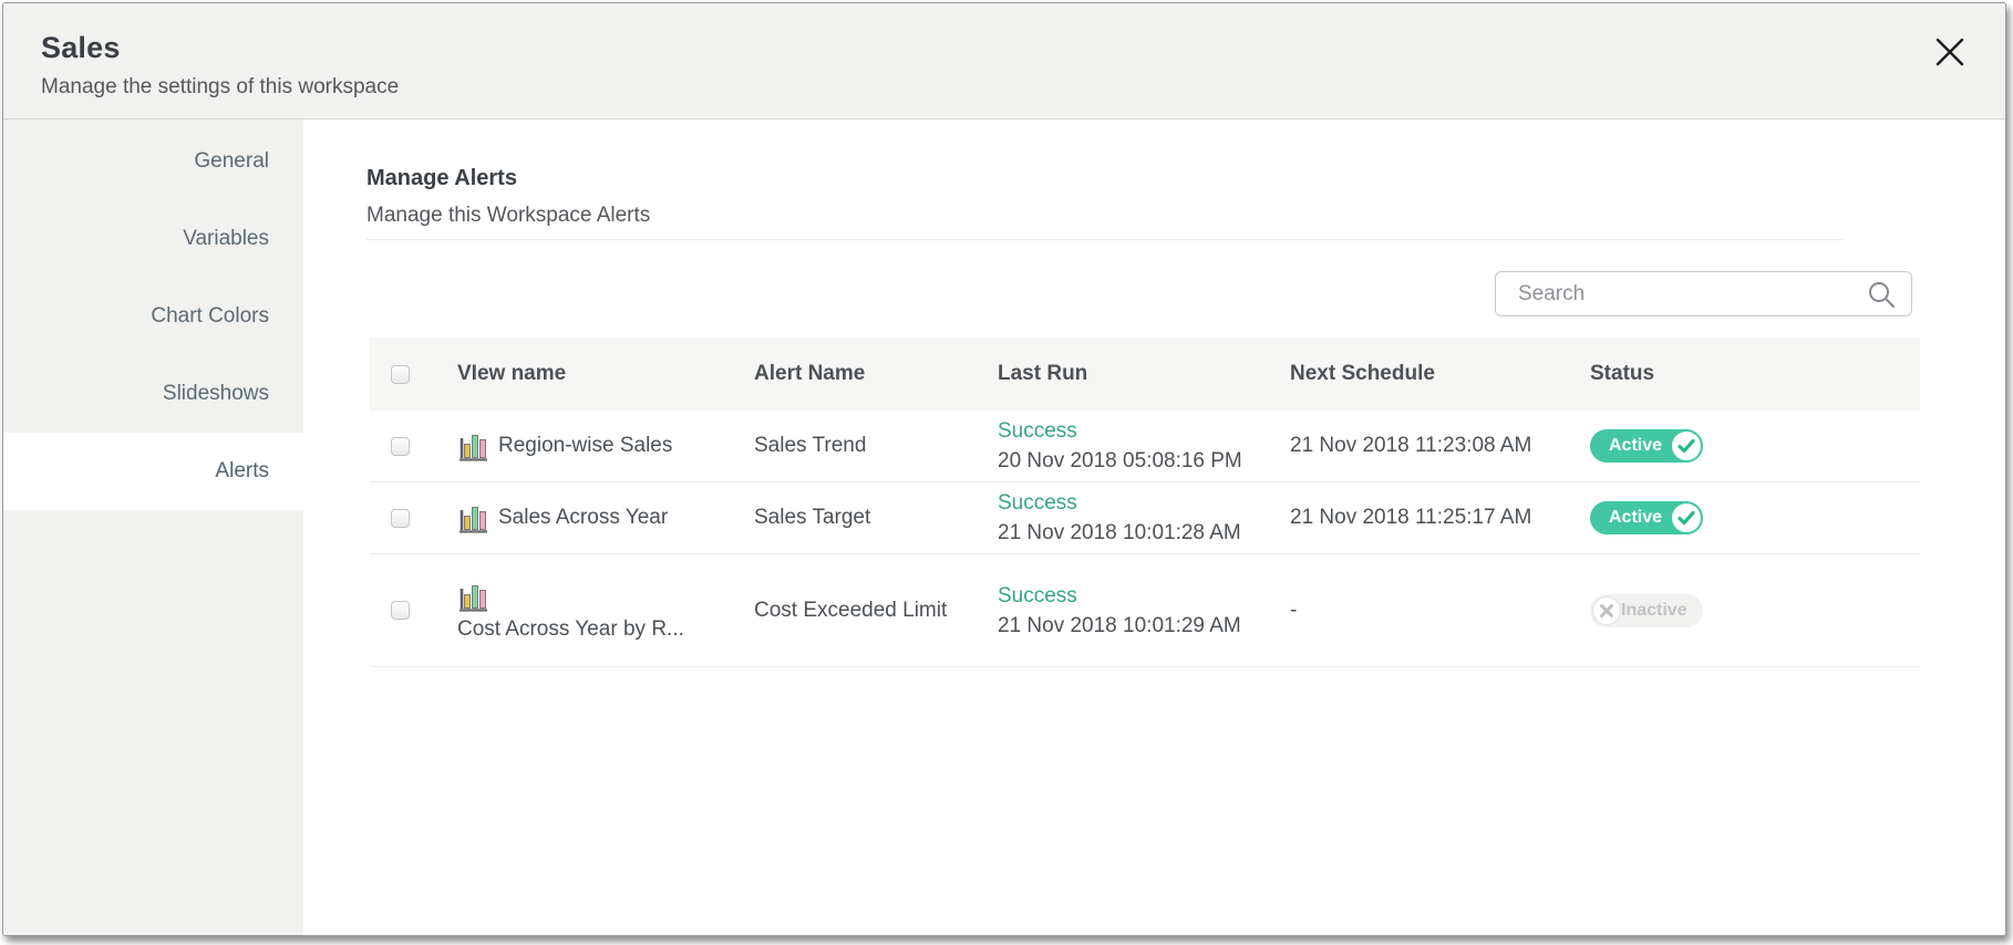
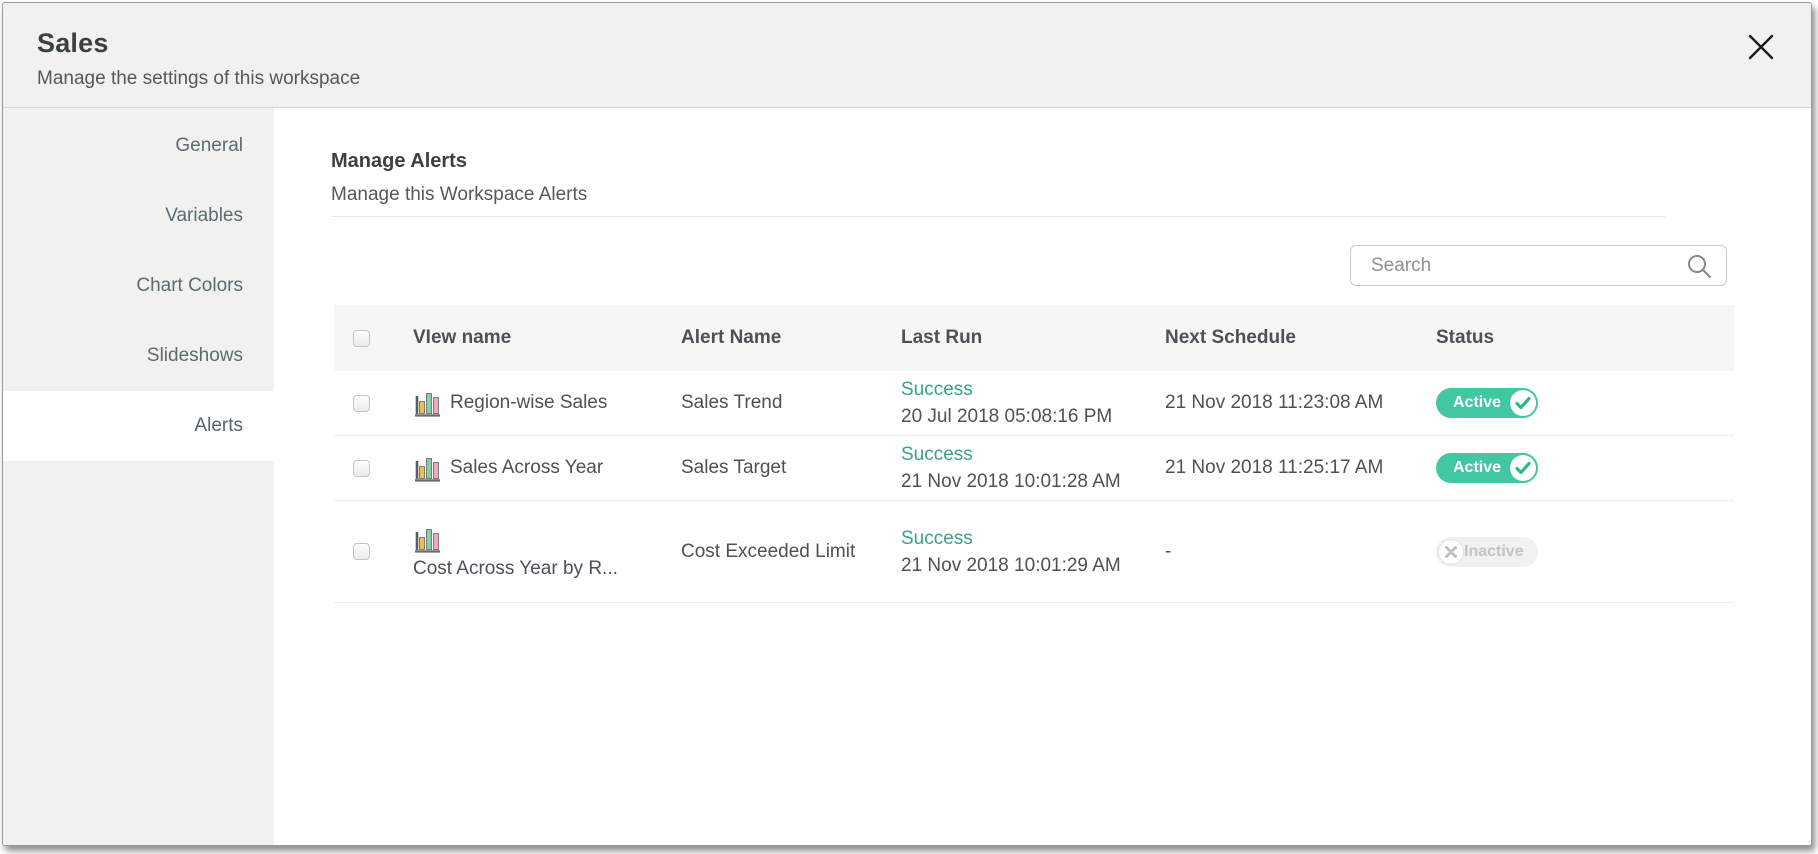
  Sales
  Manage the settings of this workspace
  General
  Variables
  Chart Colors
  Slideshows
  Alerts
  Manage Alerts
  Manage this Workspace Alerts
  Search
  VIew name
  Alert Name
  Last Run
  Next Schedule
  Status
  Region-wise Sales
  Sales Trend
  Success
- 20 Nov 2018 05:08:16 PM
+ 20 Jul 2018 05:08:16 PM
  21 Nov 2018 11:23:08 AM
  Active
  Sales Across Year
  Sales Target
  Success
  21 Nov 2018 10:01:28 AM
  21 Nov 2018 11:25:17 AM
  Active
  Cost Across Year by R...
  Cost Exceeded Limit
  Success
  21 Nov 2018 10:01:29 AM
  -
  Inactive
